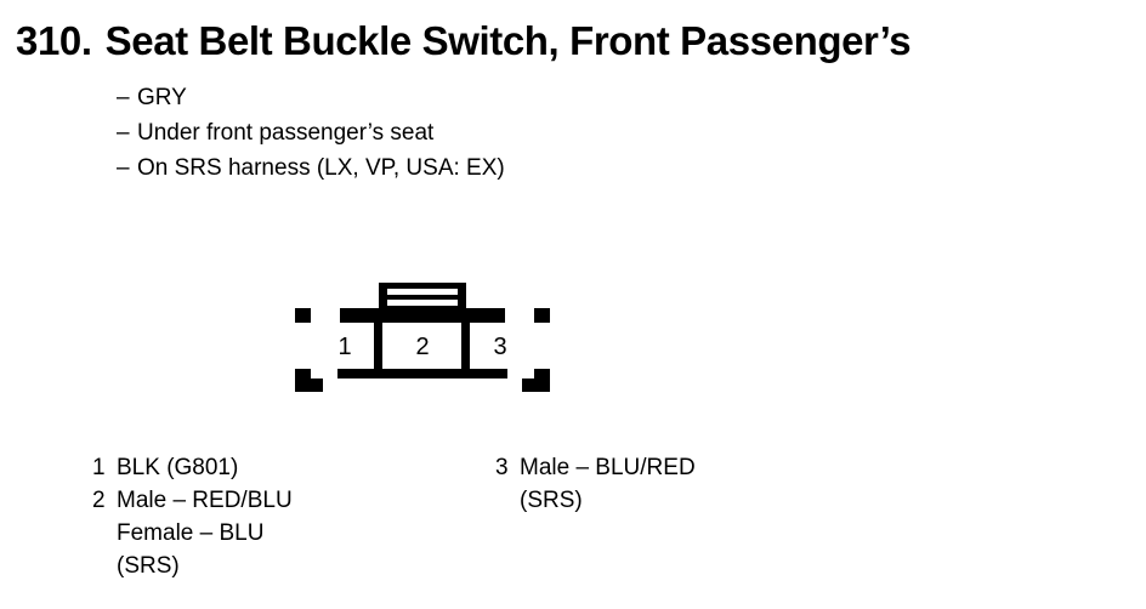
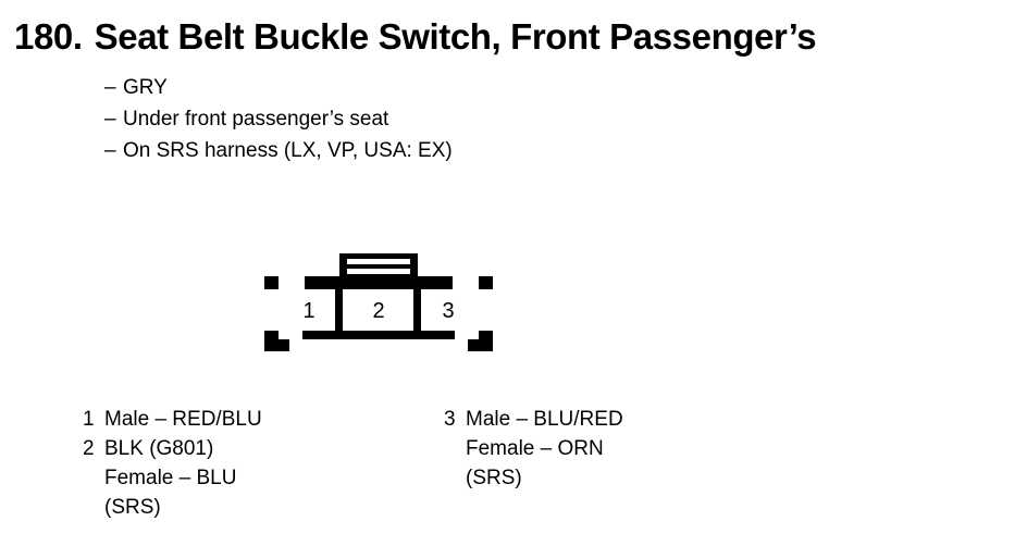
- 310. Seat Belt Buckle Switch, Front Passenger’s
+ 180. Seat Belt Buckle Switch, Front Passenger’s
  – GRY
  – Under front passenger’s seat
  – On SRS harness (LX, VP, USA: EX)
  1
  2
  3
  1
- BLK (G801)
+ Male – RED/BLU
  2
- Male – RED/BLU
+ BLK (G801)
  Female – BLU
  (SRS)
  3
  Male – BLU/RED
+ Female – ORN
  (SRS)
